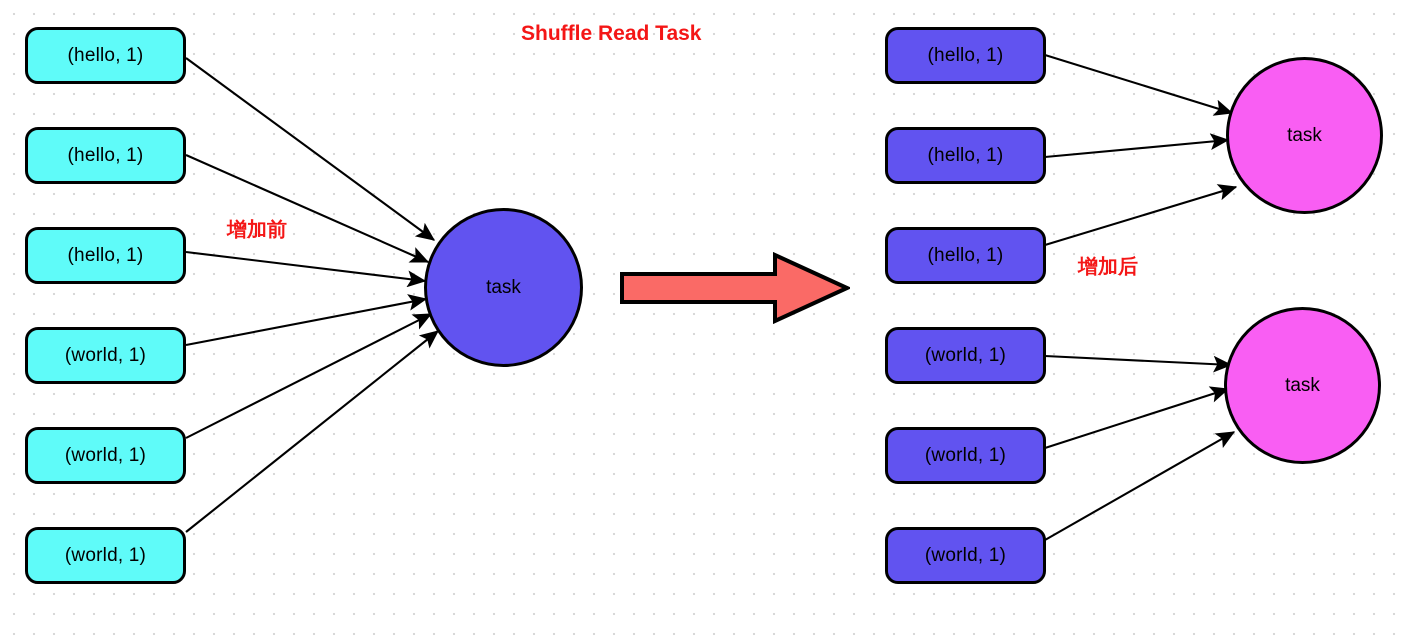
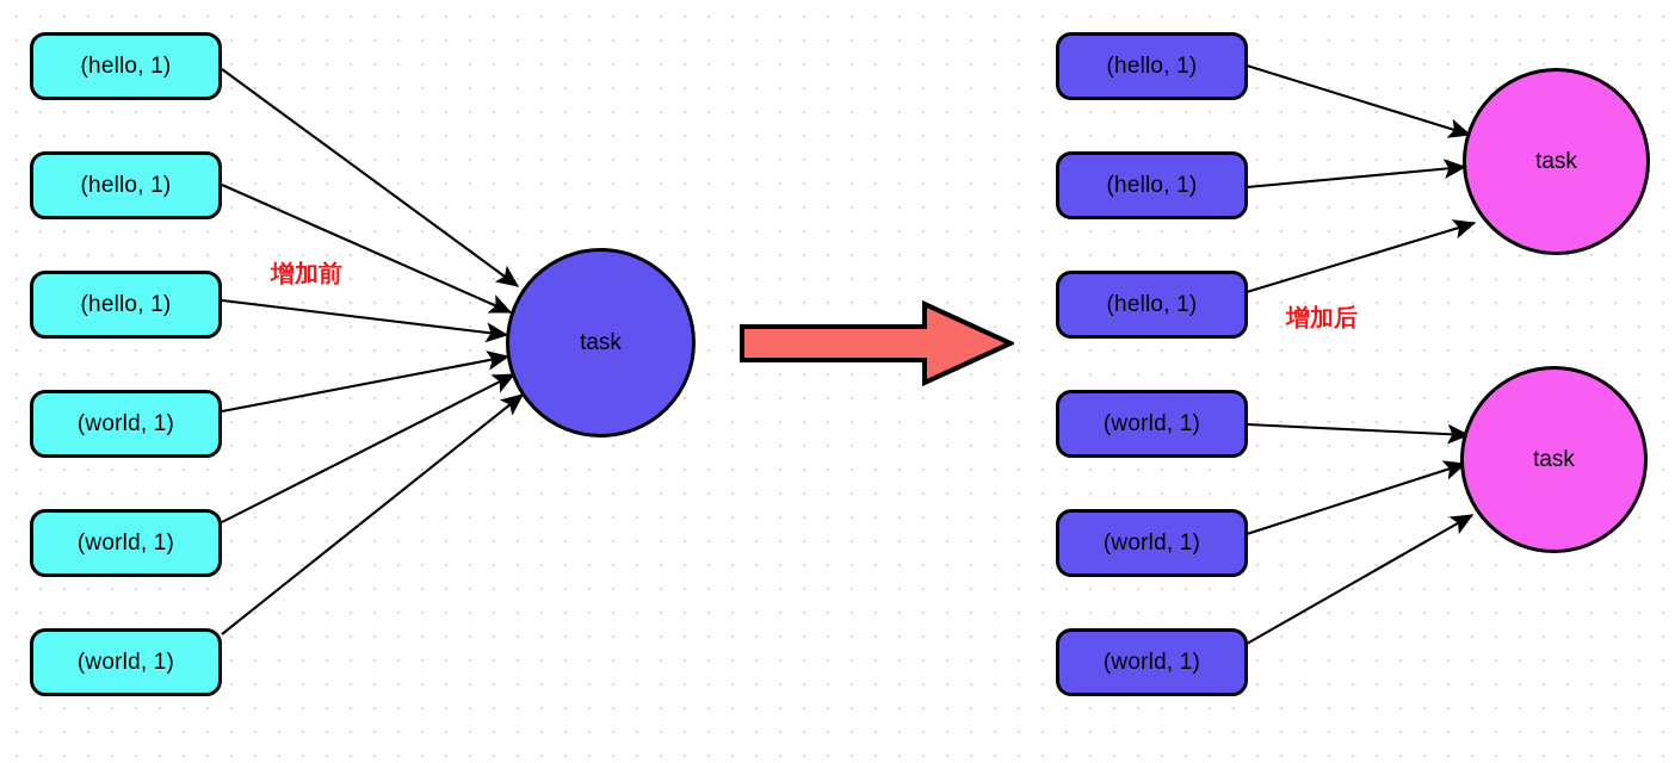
- Shuffle Read Task
  增加前
  增加后
  (hello, 1)
  (hello, 1)
  (hello, 1)
  (world, 1)
  (world, 1)
  (world, 1)
  task
  (hello, 1)
  (hello, 1)
  (hello, 1)
  (world, 1)
  (world, 1)
  (world, 1)
  task
  task
